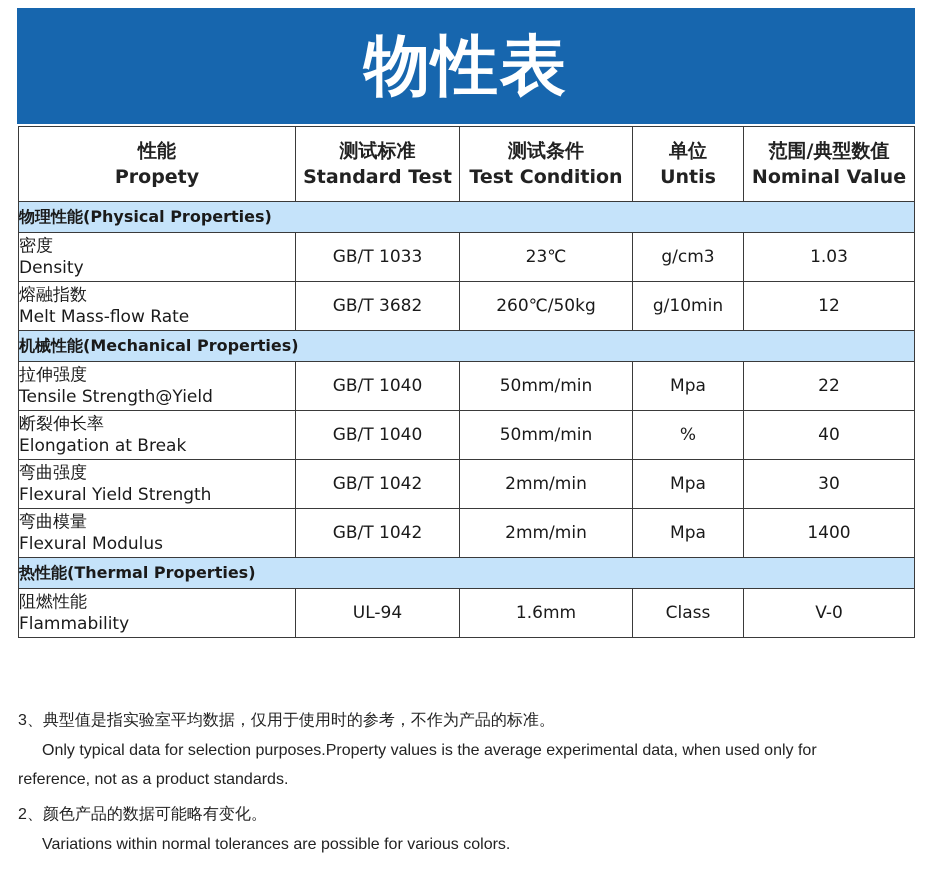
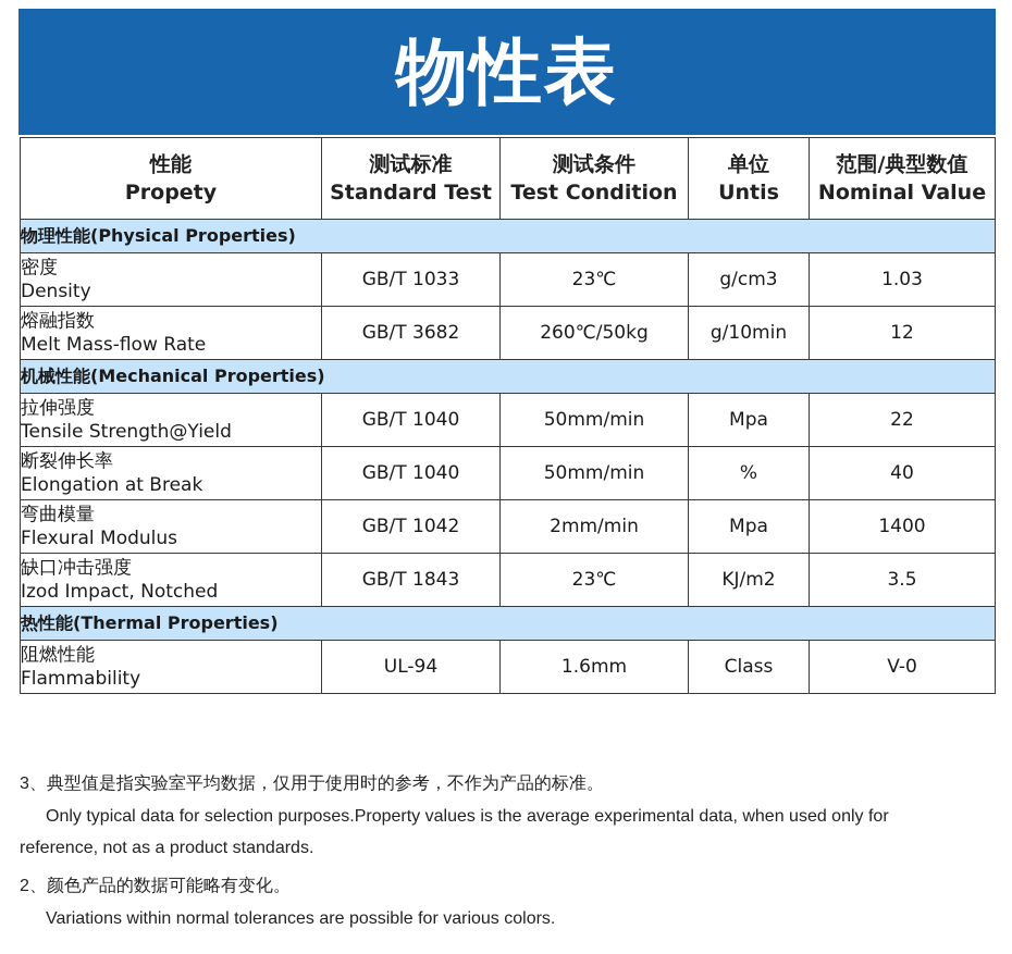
  物性表
  性能Propety	测试标准Standard Test	测试条件Test Condition	单位Untis	范围/典型数值Nominal Value
  物理性能(Physical Properties)
  密度Density	GB/T 1033	23℃	g/cm3	1.03
  熔融指数Melt Mass-flow Rate	GB/T 3682	260℃/50kg	g/10min	12
  机械性能(Mechanical Properties)
  拉伸强度Tensile Strength@Yield	GB/T 1040	50mm/min	Mpa	22
  断裂伸长率Elongation at Break	GB/T 1040	50mm/min	%	40
- 弯曲强度Flexural Yield Strength	GB/T 1042	2mm/min	Mpa	30
  弯曲模量Flexural Modulus	GB/T 1042	2mm/min	Mpa	1400
+ 缺口冲击强度Izod Impact, Notched	GB/T 1843	23℃	KJ/m2	3.5
  热性能(Thermal Properties)
  阻燃性能Flammability	UL-94	1.6mm	Class	V-0
  3、典型值是指实验室平均数据，仅用于使用时的参考，不作为产品的标准。
  Only typical data for selection purposes.Property values is the average experimental data, when used only for
  reference, not as a product standards.
  2、颜色产品的数据可能略有变化。
  Variations within normal tolerances are possible for various colors.
